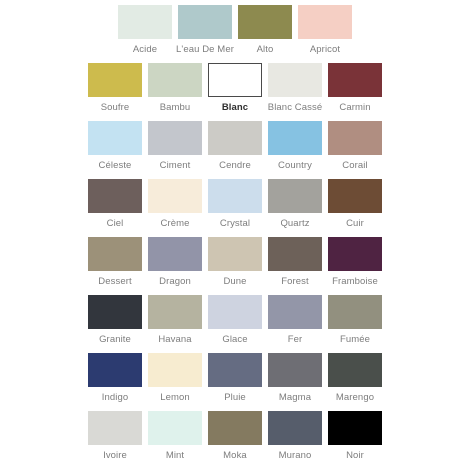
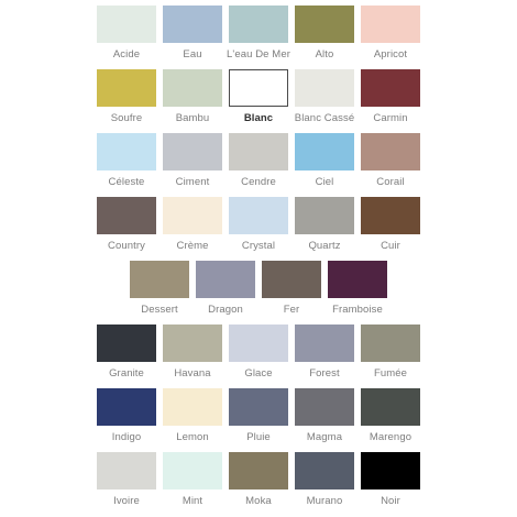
  Acide
+ Eau
  L'eau De Mer
  Alto
  Apricot
  Soufre
  Bambu
  Blanc
  Blanc Cassé
  Carmin
  Céleste
  Ciment
  Cendre
- Country
+ Ciel
  Corail
- Ciel
+ Country
  Crème
  Crystal
  Quartz
  Cuir
  Dessert
  Dragon
- Dune
- Forest
+ Fer
  Framboise
  Granite
  Havana
  Glace
- Fer
+ Forest
  Fumée
  Indigo
  Lemon
  Pluie
  Magma
  Marengo
  Ivoire
  Mint
  Moka
  Murano
  Noir
